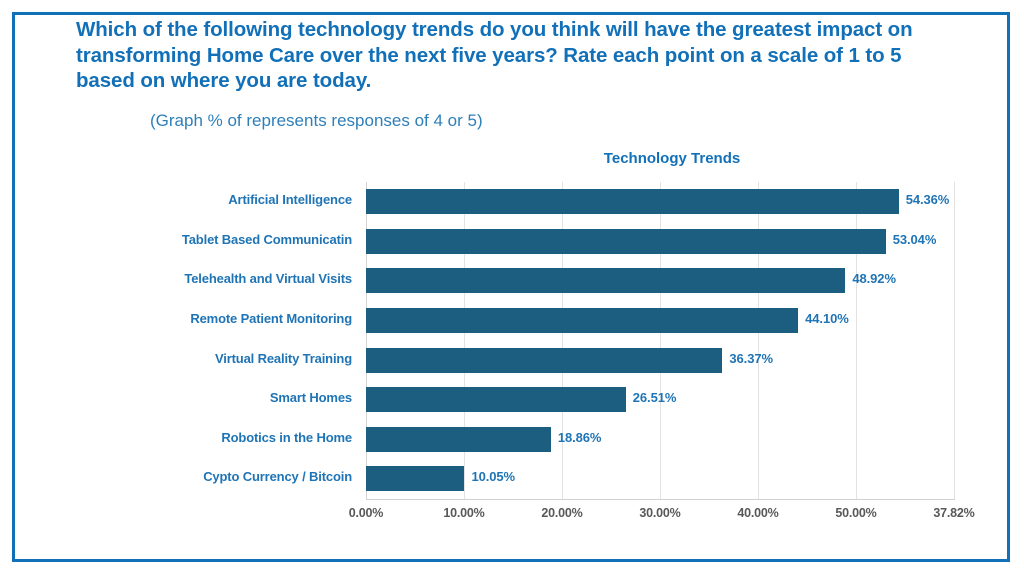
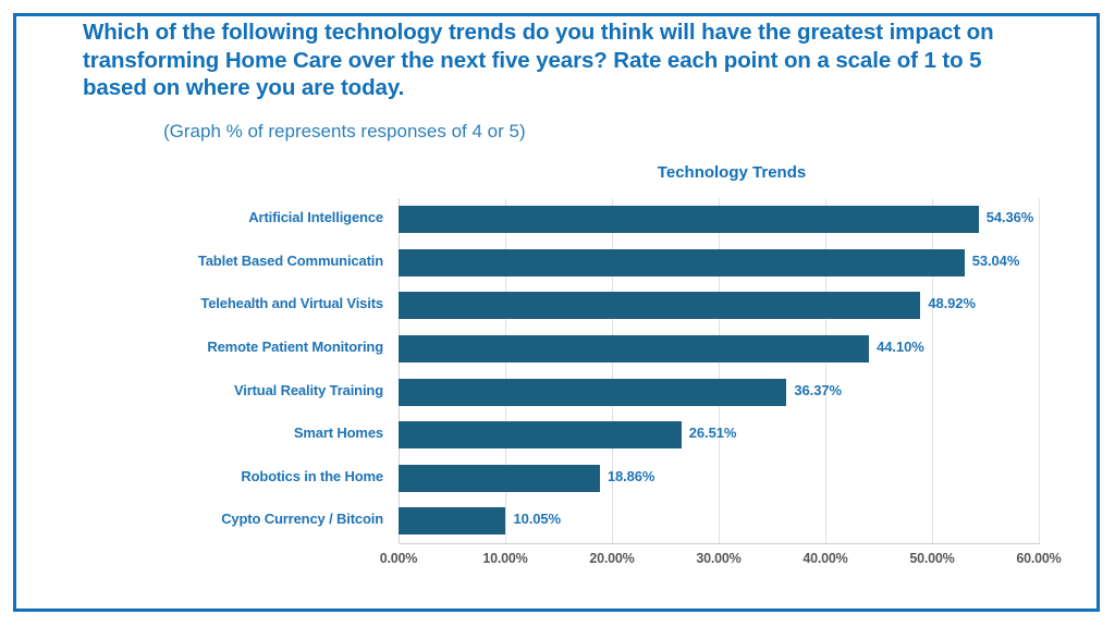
  Which of the following technology trends do you think will have the greatest impact on transforming Home Care over the next five years? Rate each point on a scale of 1 to 5 based on where you are today.
  (Graph % of represents responses of 4 or 5)
  Technology Trends
  Artificial Intelligence
  54.36%
  Tablet Based Communicatin
  53.04%
  Telehealth and Virtual Visits
  48.92%
  Remote Patient Monitoring
  44.10%
  Virtual Reality Training
  36.37%
  Smart Homes
  26.51%
  Robotics in the Home
  18.86%
  Cypto Currency / Bitcoin
  10.05%
  0.00%
  10.00%
  20.00%
  30.00%
  40.00%
  50.00%
- 37.82%
+ 60.00%
